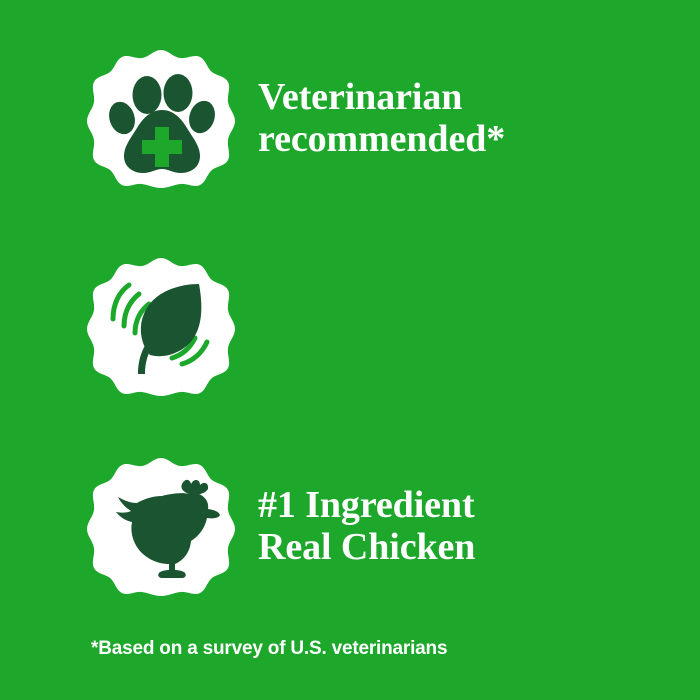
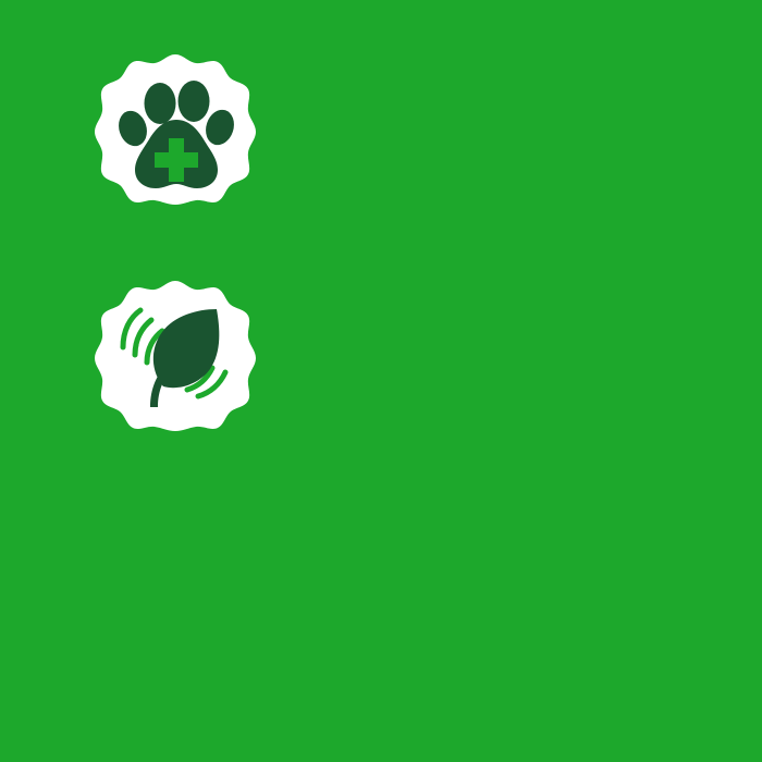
- Veterinarian
- recommended*
- #1 Ingredient
- Real Chicken
- *Based on a survey of U.S. veterinarians
